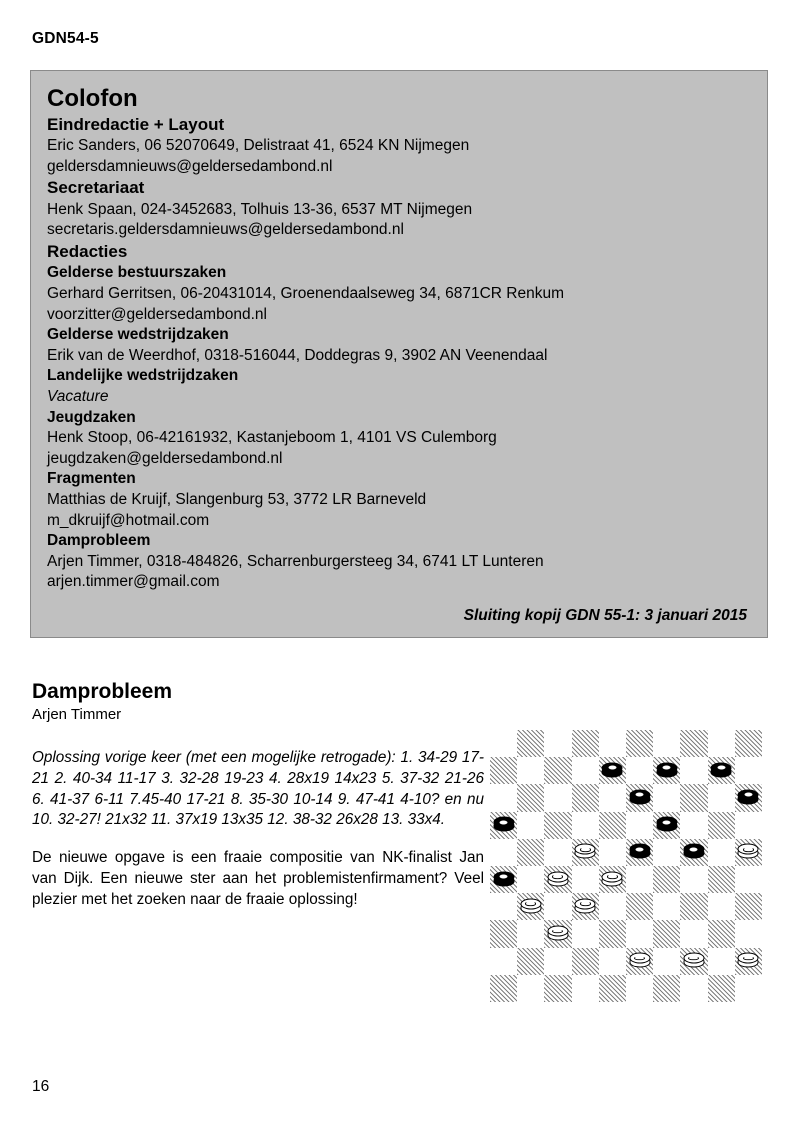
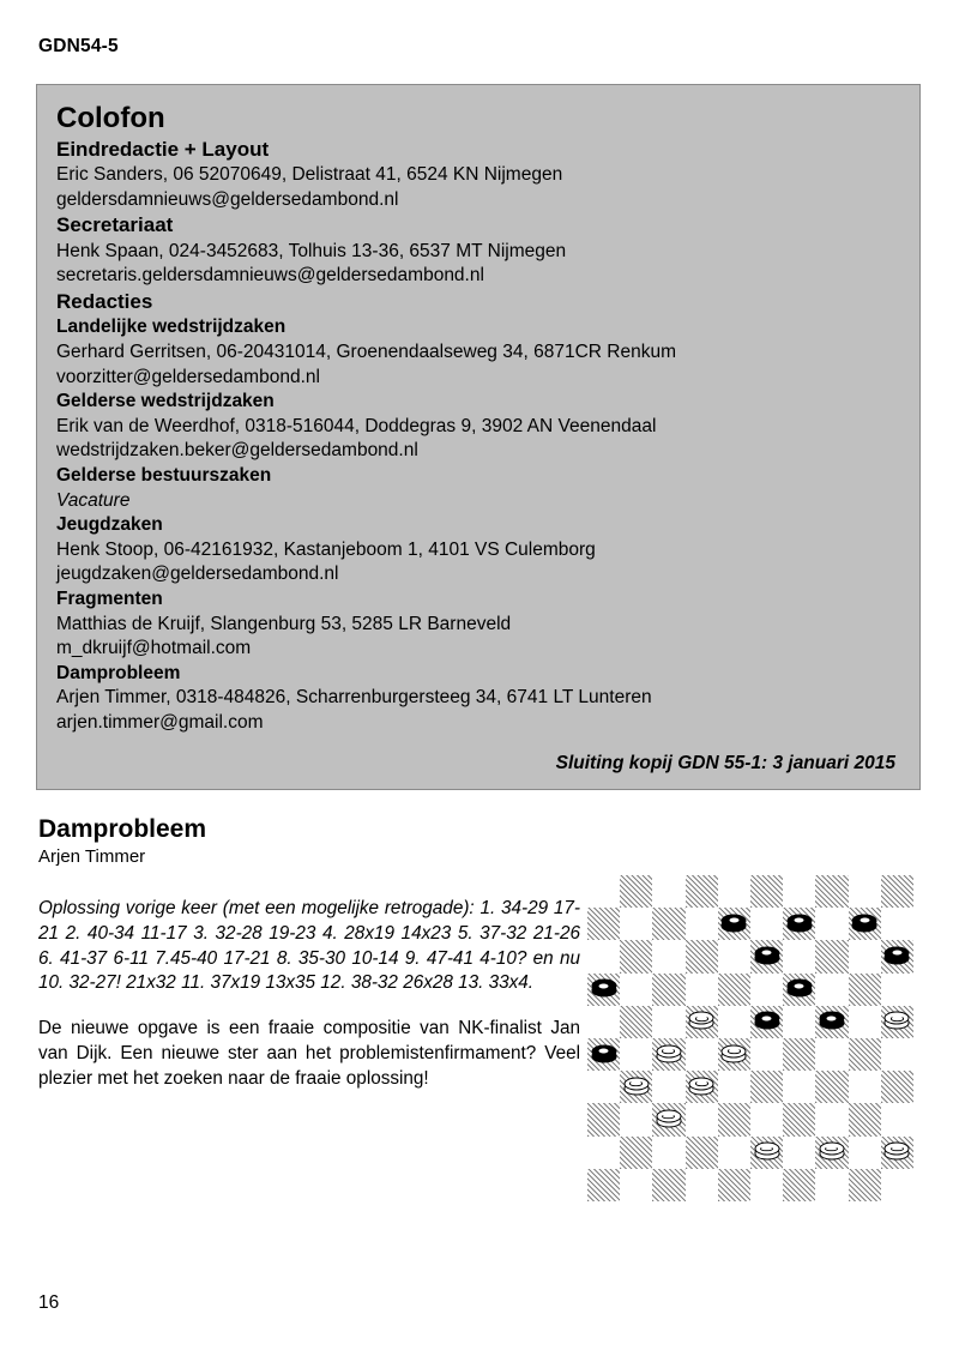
  GDN54-5
  Colofon
  Eindredactie + Layout
  Eric Sanders, 06 52070649, Delistraat 41, 6524 KN Nijmegen
  geldersdamnieuws@geldersedambond.nl
  Secretariaat
  Henk Spaan, 024-3452683, Tolhuis 13-36, 6537 MT Nijmegen
  secretaris.geldersdamnieuws@geldersedambond.nl
  Redacties
- Gelderse bestuurszaken
+ Landelijke wedstrijdzaken
  Gerhard Gerritsen, 06-20431014, Groenendaalseweg 34, 6871CR Renkum
  voorzitter@geldersedambond.nl
  Gelderse wedstrijdzaken
  Erik van de Weerdhof, 0318-516044, Doddegras 9, 3902 AN Veenendaal
+ wedstrijdzaken.beker@geldersedambond.nl
- Landelijke wedstrijdzaken
+ Gelderse bestuurszaken
  Vacature
  Jeugdzaken
  Henk Stoop, 06-42161932, Kastanjeboom 1, 4101 VS Culemborg
  jeugdzaken@geldersedambond.nl
  Fragmenten
- Matthias de Kruijf, Slangenburg 53, 3772 LR Barneveld
+ Matthias de Kruijf, Slangenburg 53, 5285 LR Barneveld
  m_dkruijf@hotmail.com
  Damprobleem
  Arjen Timmer, 0318-484826, Scharrenburgersteeg 34, 6741 LT Lunteren
  arjen.timmer@gmail.com
  Sluiting kopij GDN 55-1: 3 januari 2015
  Damprobleem
  Arjen Timmer
  Oplossing vorige keer (met een mogelijke retrogade): 1. 34-29 17-21 2. 40-34 11-17 3. 32-28 19-23 4. 28x19 14x23 5. 37-32 21-26 6. 41-37 6-11 7.45-40 17-21 8. 35-30 10-14 9. 47-41 4-10? en nu 10. 32-27! 21x32 11. 37x19 13x35 12. 38-32 26x28 13. 33x4.
  De nieuwe opgave is een fraaie compositie van NK-finalist Jan van Dijk. Een nieuwe ster aan het problemistenfirmament? Veel plezier met het zoeken naar de fraaie oplossing!
  16
